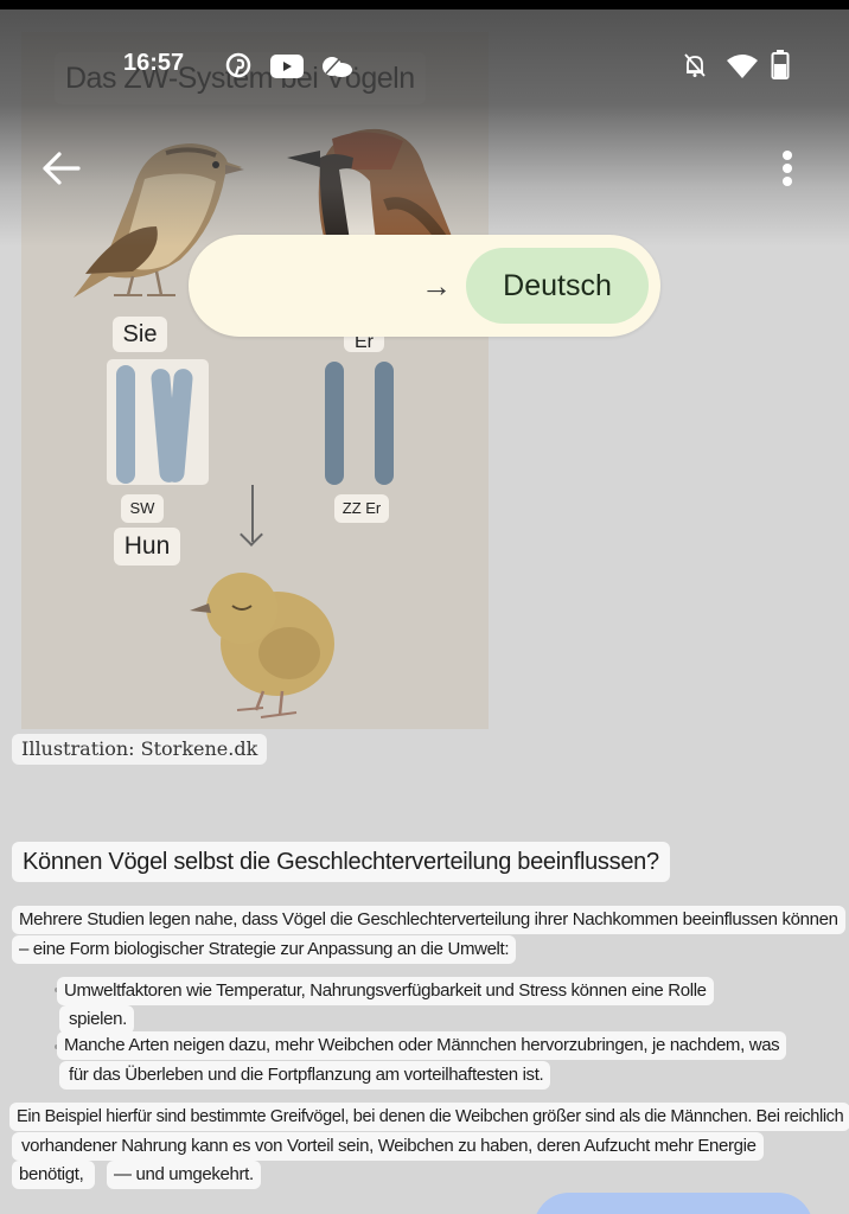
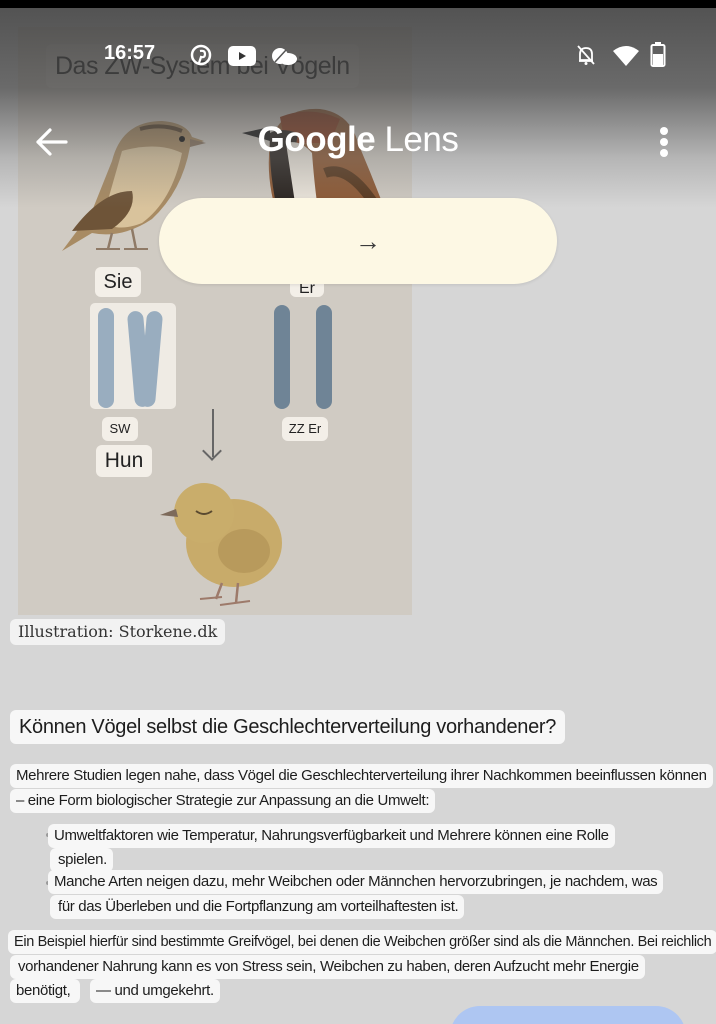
  Sie
  Er
  SW
  ZZ Er
  Hun
  Illustration: Storkene.dk
  16:57
+ Google Lens
  →
- Deutsch
- Können Vögel selbst die Geschlechterverteilung beeinflussen?
+ Können Vögel selbst die Geschlechterverteilung vorhandener?
  Mehrere Studien legen nahe, dass Vögel die Geschlechterverteilung ihrer Nachkommen beeinflussen können
  – eine Form biologischer Strategie zur Anpassung an die Umwelt:
- Umweltfaktoren wie Temperatur, Nahrungsverfügbarkeit und Stress können eine Rolle
+ Umweltfaktoren wie Temperatur, Nahrungsverfügbarkeit und Mehrere können eine Rolle
  spielen.
  Manche Arten neigen dazu, mehr Weibchen oder Männchen hervorzubringen, je nachdem, was
  für das Überleben und die Fortpflanzung am vorteilhaftesten ist.
  Ein Beispiel hierfür sind bestimmte Greifvögel, bei denen die Weibchen größer sind als die Männchen. Bei reichlich
- vorhandener Nahrung kann es von Vorteil sein, Weibchen zu haben, deren Aufzucht mehr Energie
+ vorhandener Nahrung kann es von Stress sein, Weibchen zu haben, deren Aufzucht mehr Energie
  benötigt,
  — und umgekehrt.
